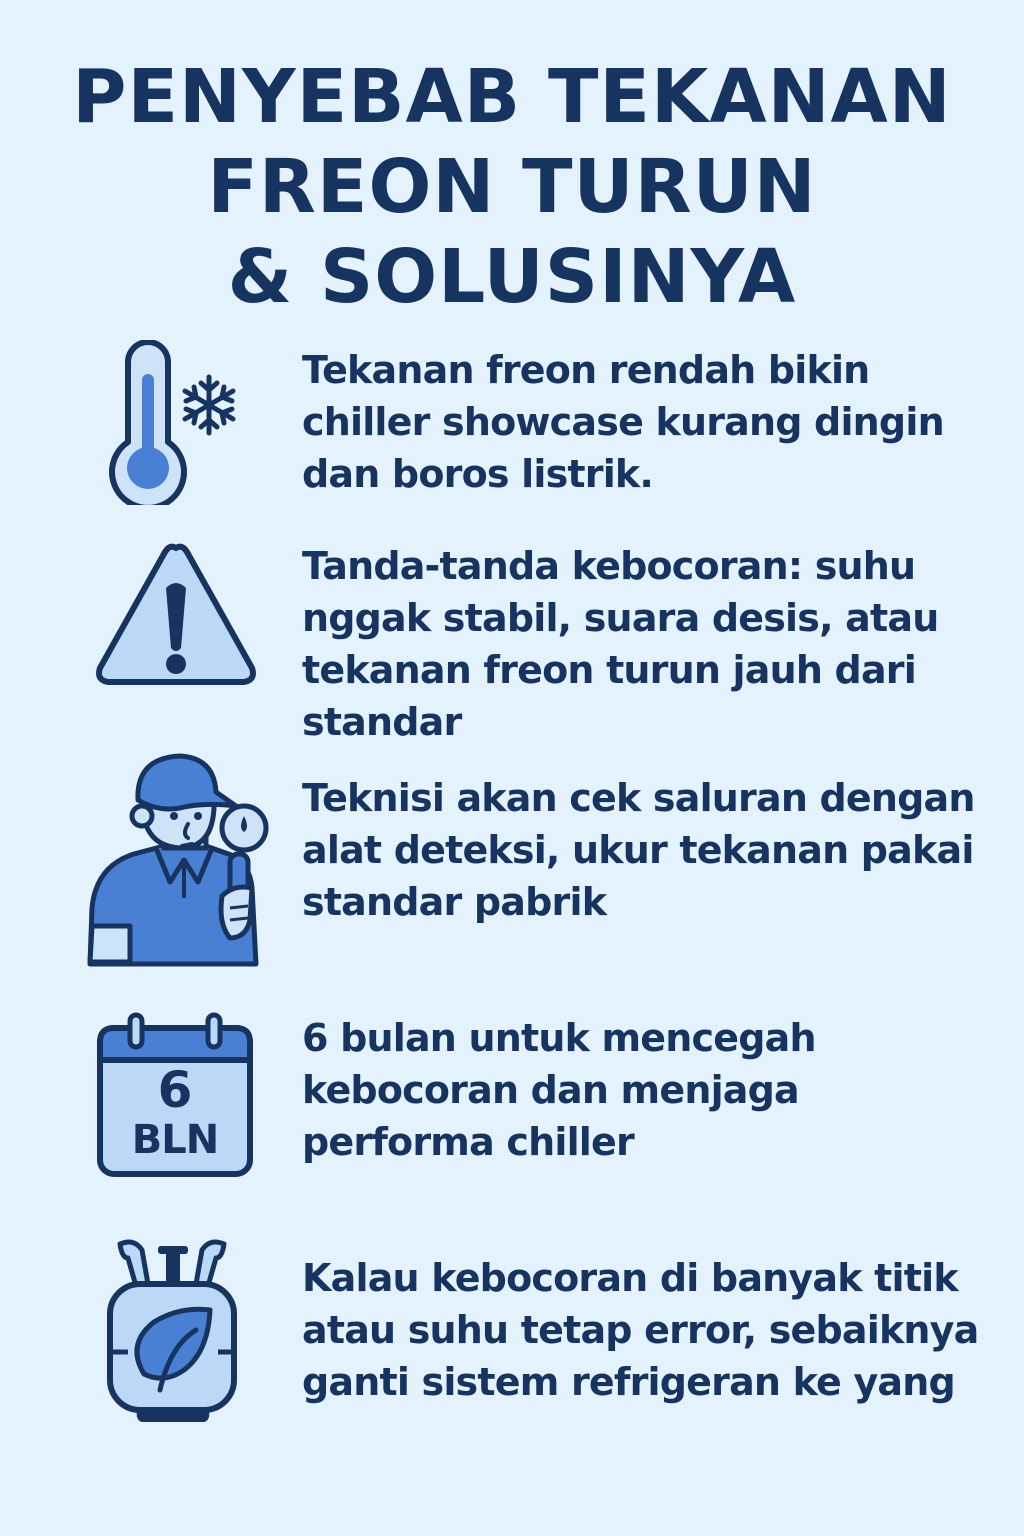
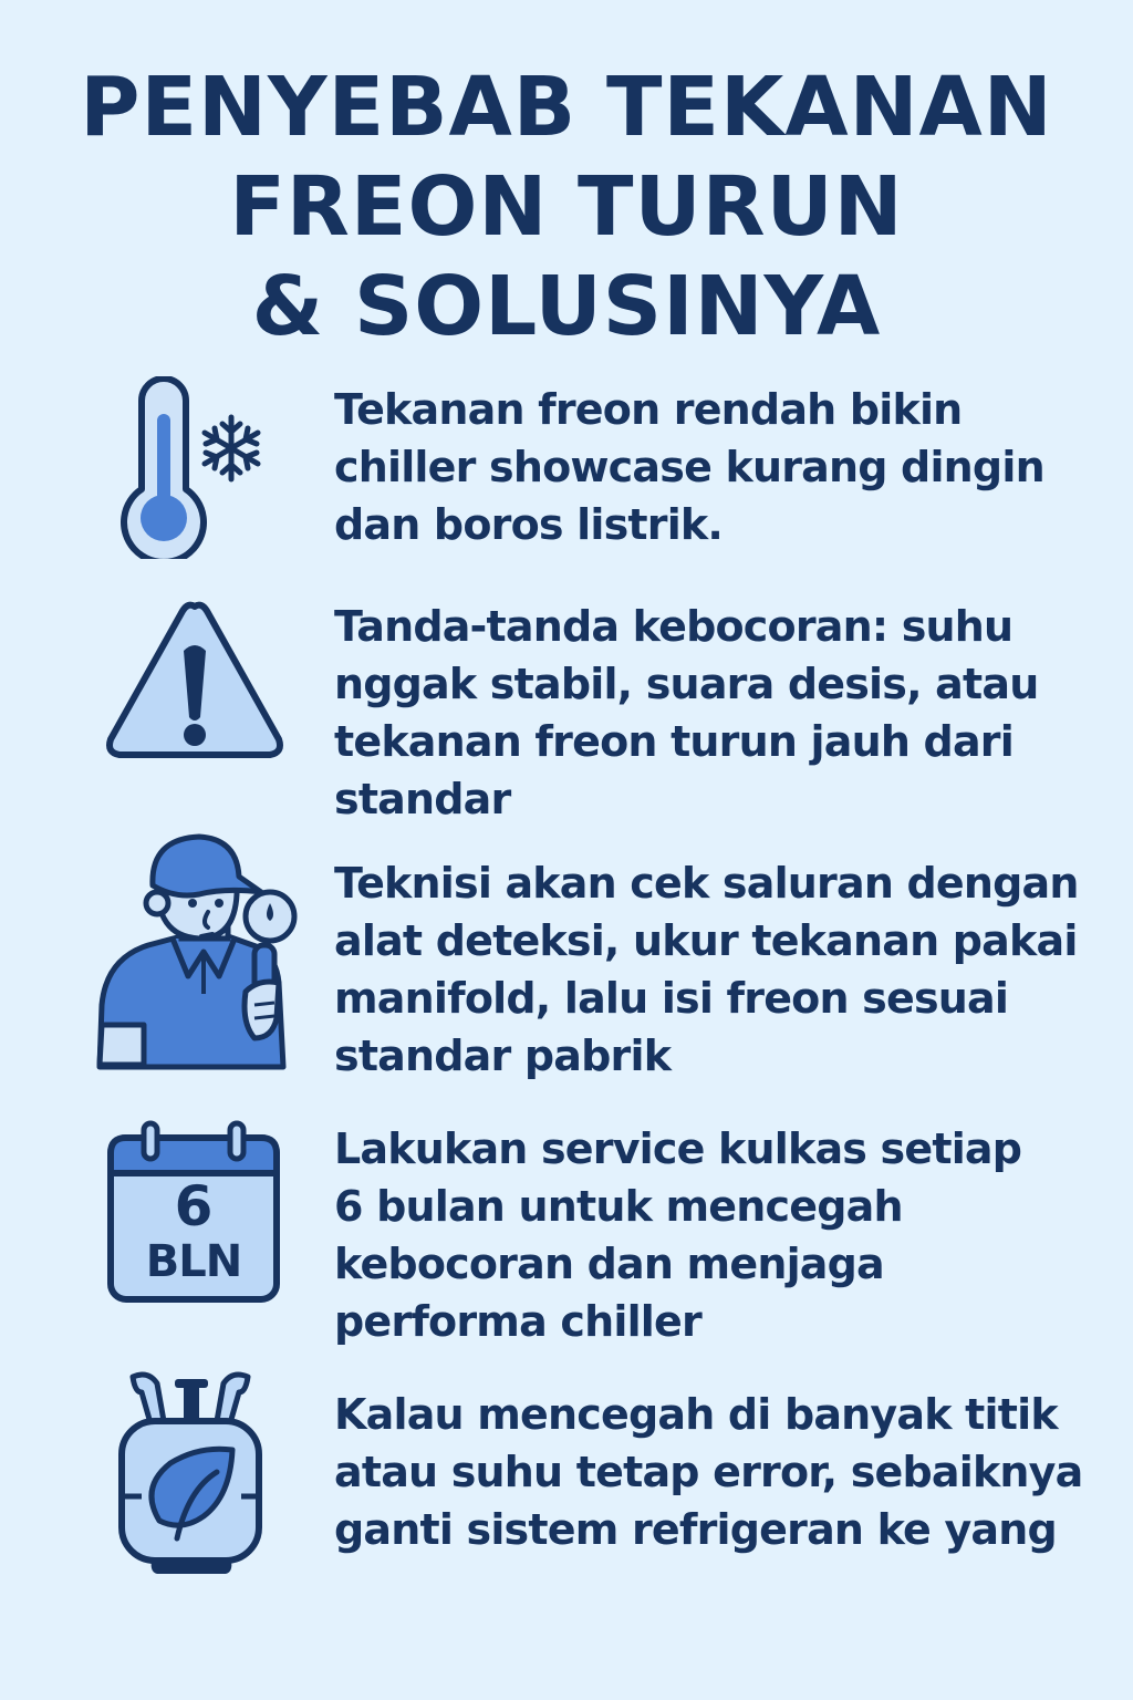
  PENYEBAB TEKANAN
  FREON TURUN
  & SOLUSINYA
  Tekanan freon rendah bikin
  chiller showcase kurang dingin
  dan boros listrik.
  Tanda-tanda kebocoran: suhu
  nggak stabil, suara desis, atau
  tekanan freon turun jauh dari
  standar
  Teknisi akan cek saluran dengan
  alat deteksi, ukur tekanan pakai
+ manifold, lalu isi freon sesuai
  standar pabrik
  6
  BLN
+ Lakukan service kulkas setiap
  6 bulan untuk mencegah
  kebocoran dan menjaga
  performa chiller
- Kalau kebocoran di banyak titik
+ Kalau mencegah di banyak titik
  atau suhu tetap error, sebaiknya
  ganti sistem refrigeran ke yang
